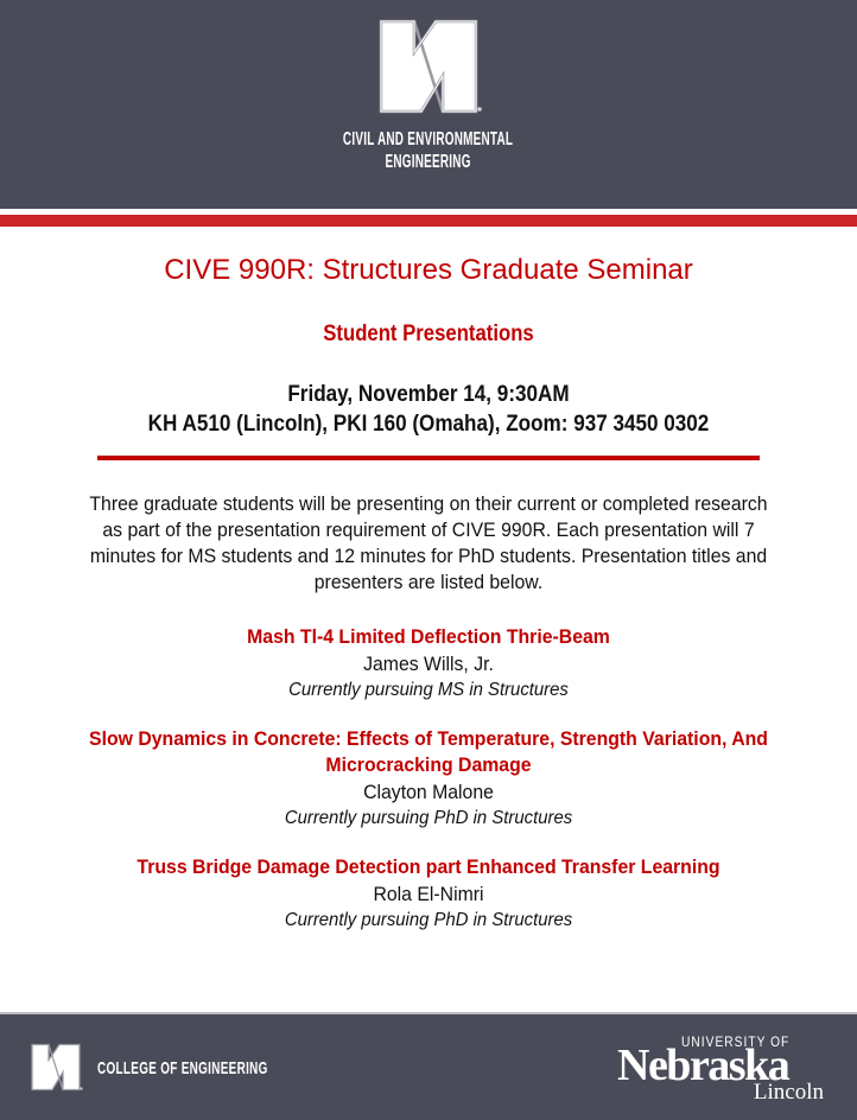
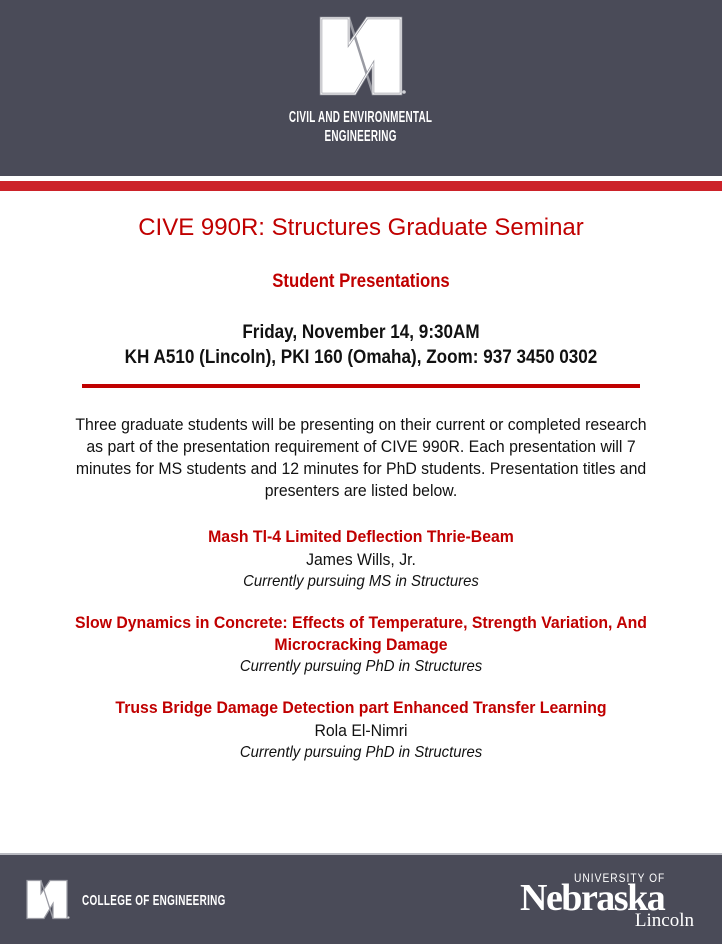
  CIVIL AND ENVIRONMENTAL
  ENGINEERING
  CIVE 990R: Structures Graduate Seminar
  Student Presentations
  Friday, November 14, 9:30AM
  KH A510 (Lincoln), PKI 160 (Omaha), Zoom: 937 3450 0302
  Three graduate students will be presenting on their current or completed research as part of the presentation requirement of CIVE 990R. Each presentation will 7 minutes for MS students and 12 minutes for PhD students. Presentation titles and presenters are listed below.
  Mash Tl-4 Limited Deflection Thrie-Beam
  James Wills, Jr.
  Currently pursuing MS in Structures
  Slow Dynamics in Concrete: Effects of Temperature, Strength Variation, And Microcracking Damage
- Clayton Malone
  Currently pursuing PhD in Structures
  Truss Bridge Damage Detection part Enhanced Transfer Learning
  Rola El-Nimri
  Currently pursuing PhD in Structures
  COLLEGE OF ENGINEERING
  UNIVERSITY OF
  Nebraska
  Lincoln
